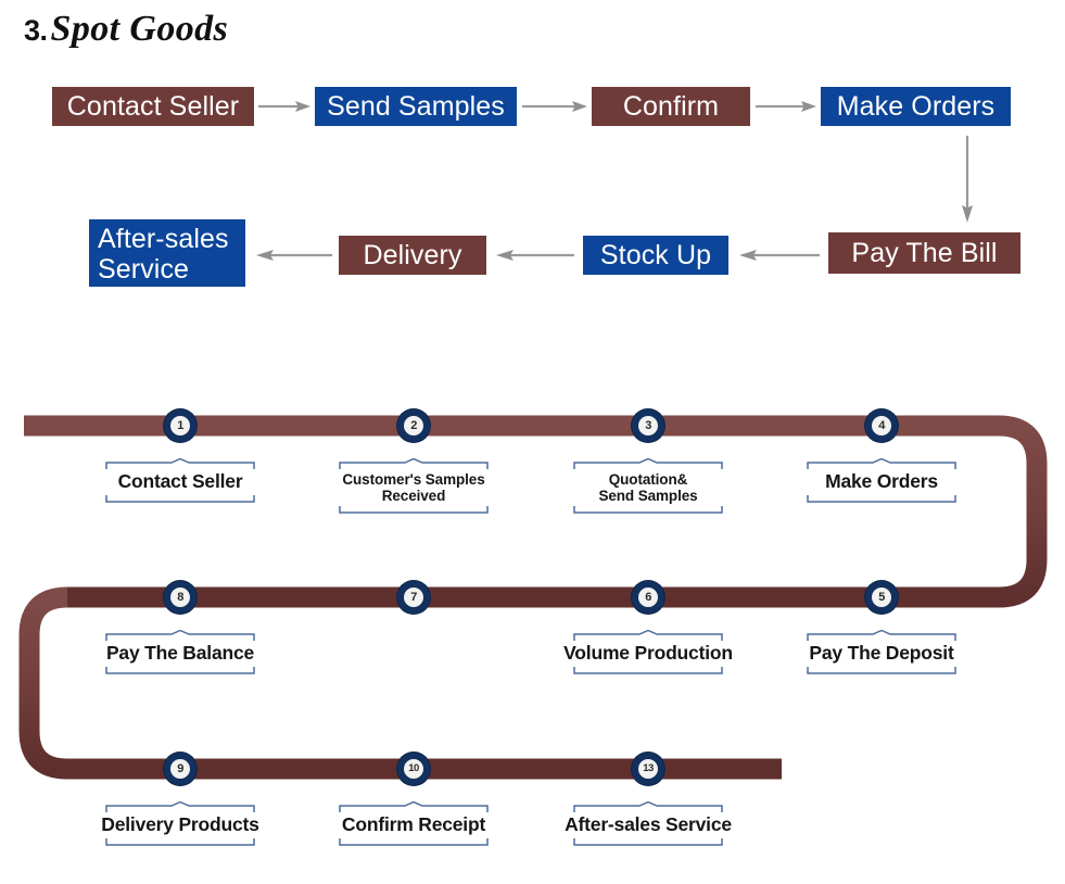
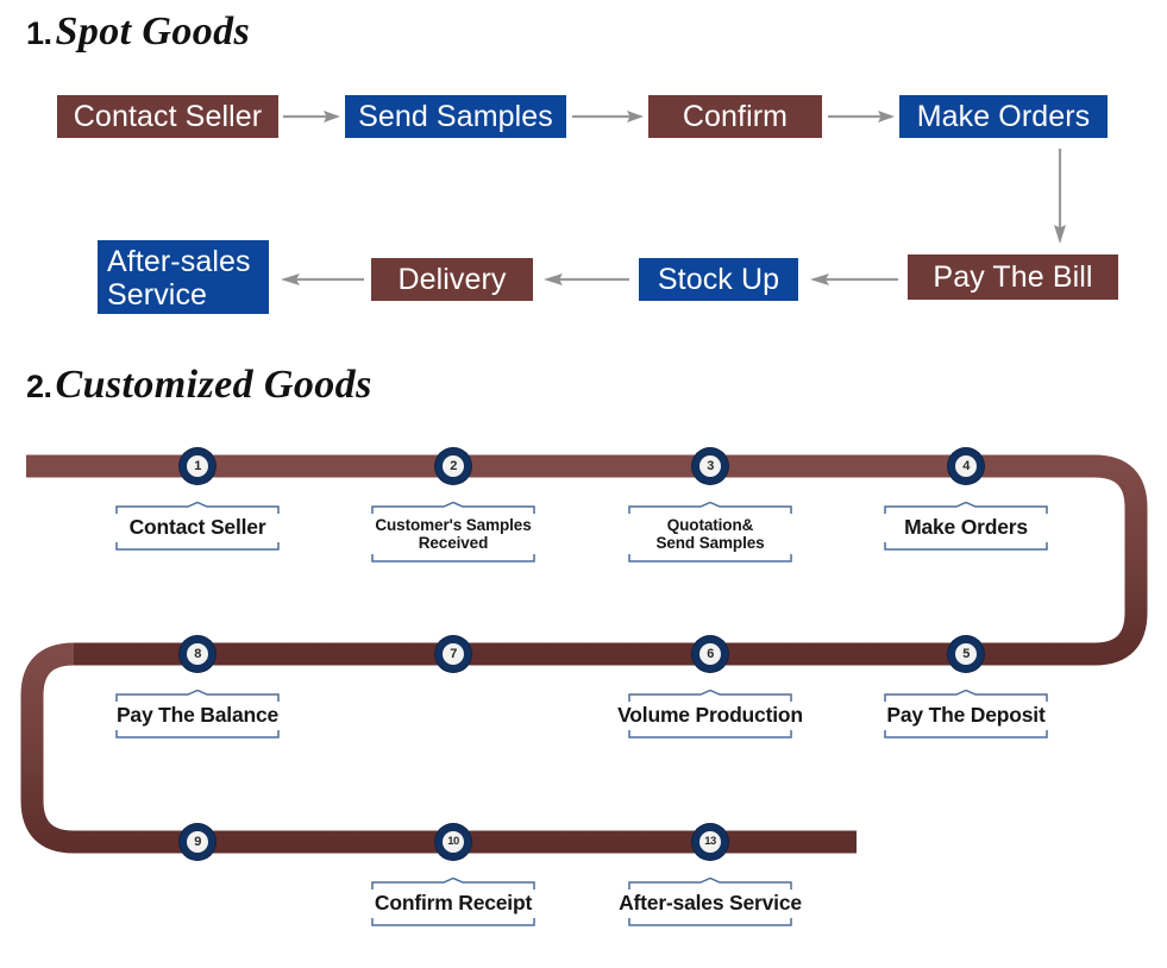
- 3.Spot Goods
+ 1.Spot Goods
  Contact Seller
  Send Samples
  Confirm
  Make Orders
  After-sales Service
  Delivery
  Stock Up
  Pay The Bill
+ 2.Customized Goods
  1
  Contact Seller
  2
  Customer's Samples
  Received
  3
  Quotation&
  Send Samples
  4
  Make Orders
  8
  Pay The Balance
  7
  6
  Volume Production
  5
  Pay The Deposit
  9
- Delivery Products
  10
  Confirm Receipt
  13
  After-sales Service
